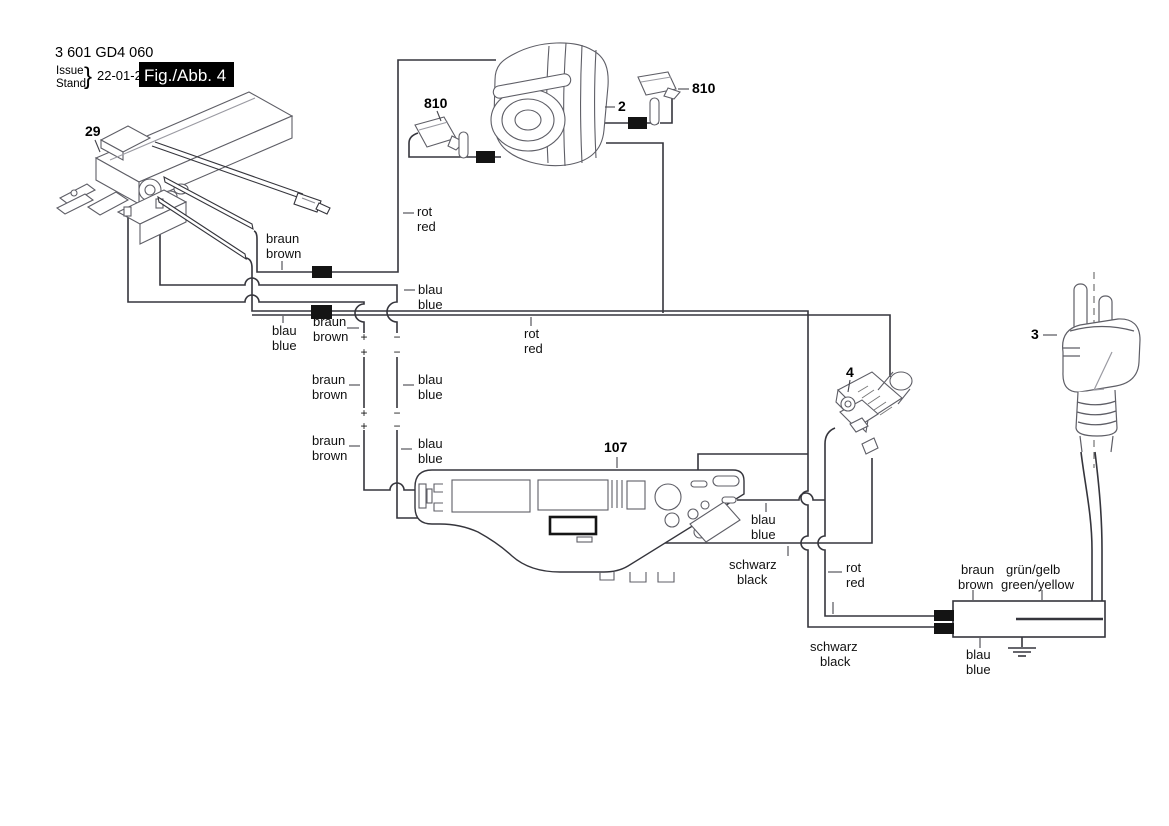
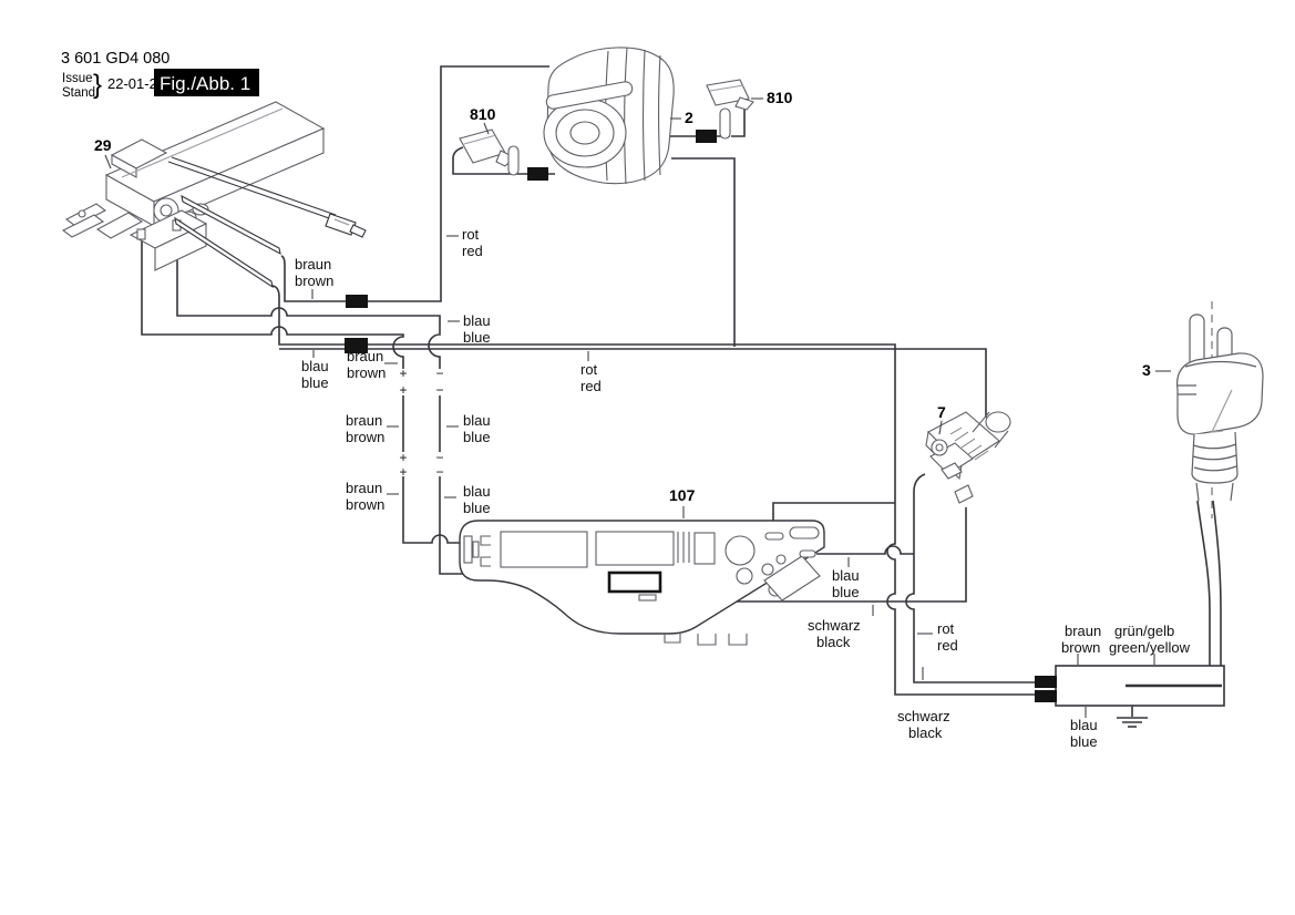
- 3 601 GD4 060
+ 3 601 GD4 080
  Issue
  Stand
  }
  22-01-2
- Fig./Abb. 4
+ Fig./Abb. 1
  +
  +
  +
  +
  −
  −
  −
  −
  29
  810
  2
  810
- 4
+ 7
  3
  107
  rot
  red
  braun
  brown
  blau
  blue
  blau
  blue
  braun
  brown
  rot
  red
  braun
  brown
  blau
  blue
  braun
  brown
  blau
  blue
  blau
  blue
  schwarz
  black
  rot
  red
  schwarz
  black
  braun
  brown
  grün/gelb
  green/yellow
  blau
  blue
